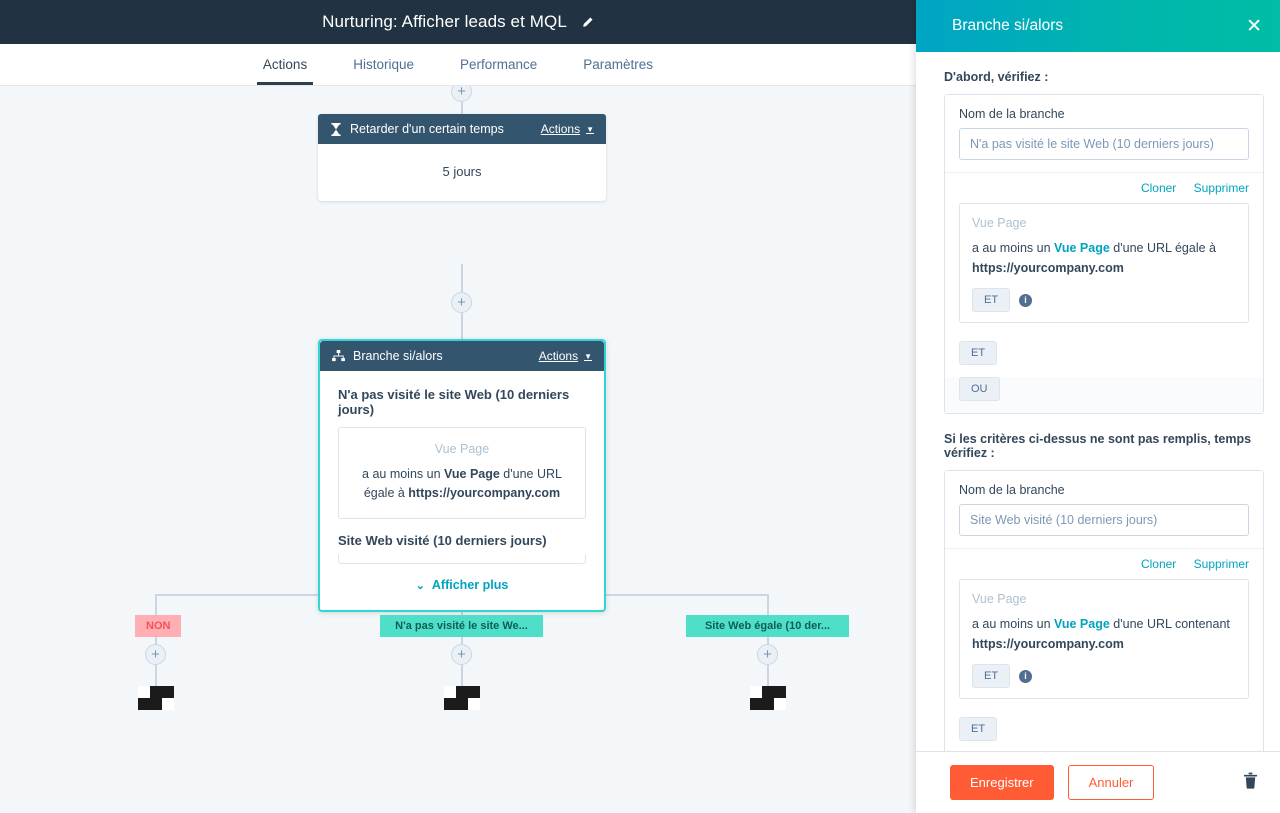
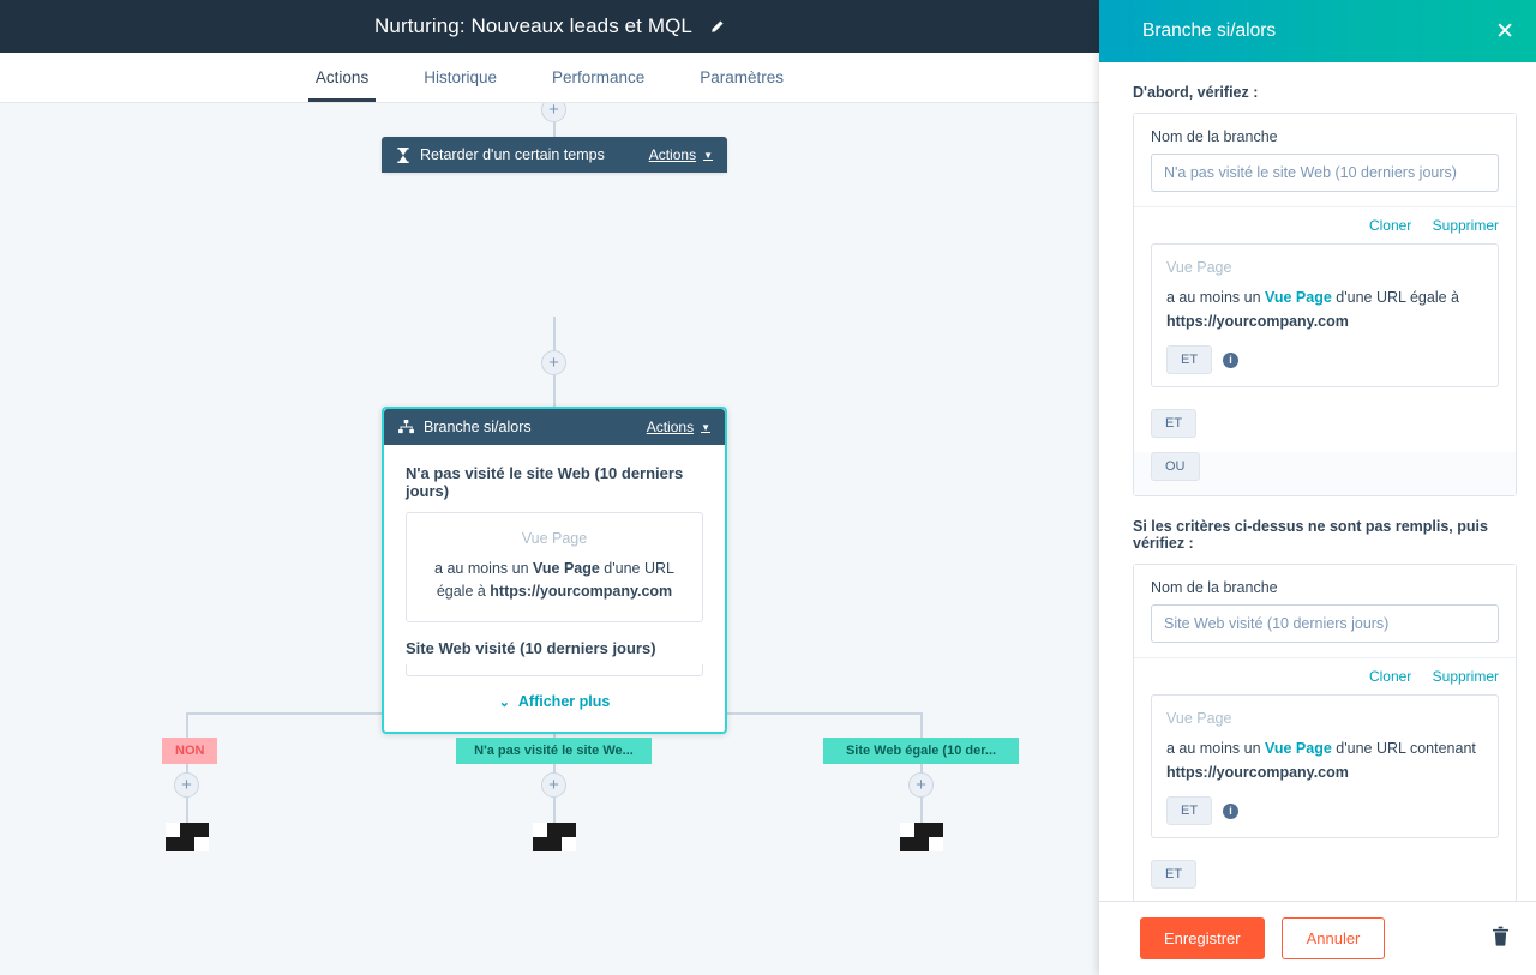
- Nurturing: Afficher leads et MQL
+ Nurturing: Nouveaux leads et MQL
  Actions
  Historique
  Performance
  Paramètres
  +
  Retarder d'un certain temps
  Actions
  ▼
- 5 jours
  +
  Branche si/alors
  Actions
  ▼
  N'a pas visité le site Web (10 derniers jours)
  Vue Page
  a au moins un Vue Page d'une URL
  égale à https://yourcompany.com
  Site Web visité (10 derniers jours)
  ⌄ Afficher plus
  NON
  N'a pas visité le site We...
  Site Web égale (10 der...
  +
  +
  +
  Branche si/alors
  ✕
  D'abord, vérifiez :
  Nom de la branche
  N'a pas visité le site Web (10 derniers jours)
  Cloner Supprimer
  Vue Page
  a au moins un Vue Page d'une URL égale à
  https://yourcompany.com
  ET
  i
  ET
  OU
- Si les critères ci-dessus ne sont pas remplis, temps vérifiez :
+ Si les critères ci-dessus ne sont pas remplis, puis vérifiez :
  Nom de la branche
  Site Web visité (10 derniers jours)
  Cloner Supprimer
  Vue Page
  a au moins un Vue Page d'une URL contenant
  https://yourcompany.com
  ET
  i
  ET
  Enregistrer
  Annuler
